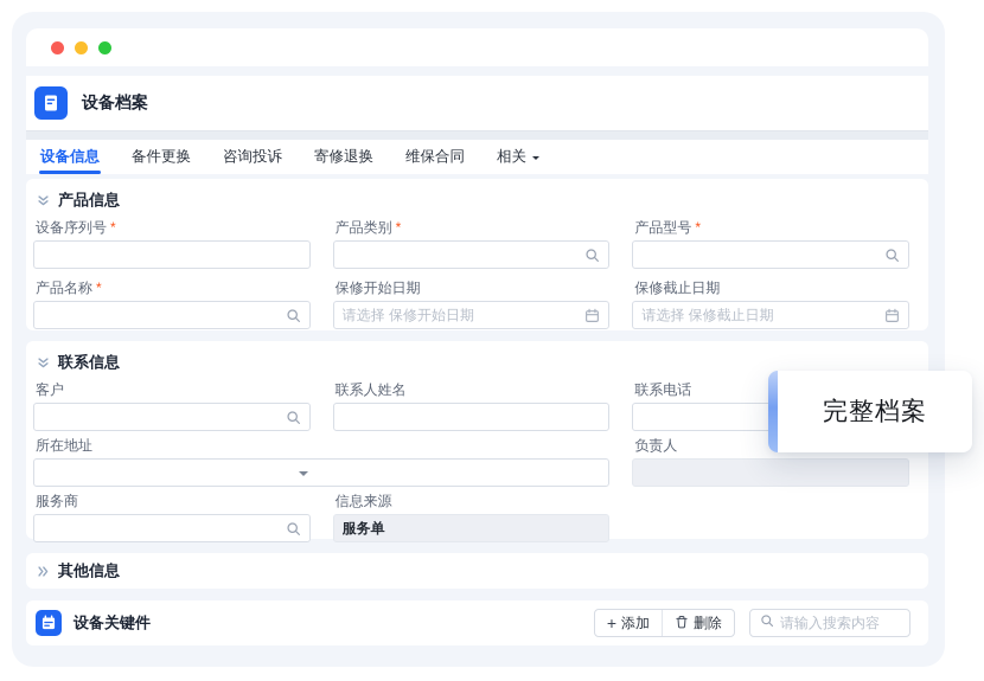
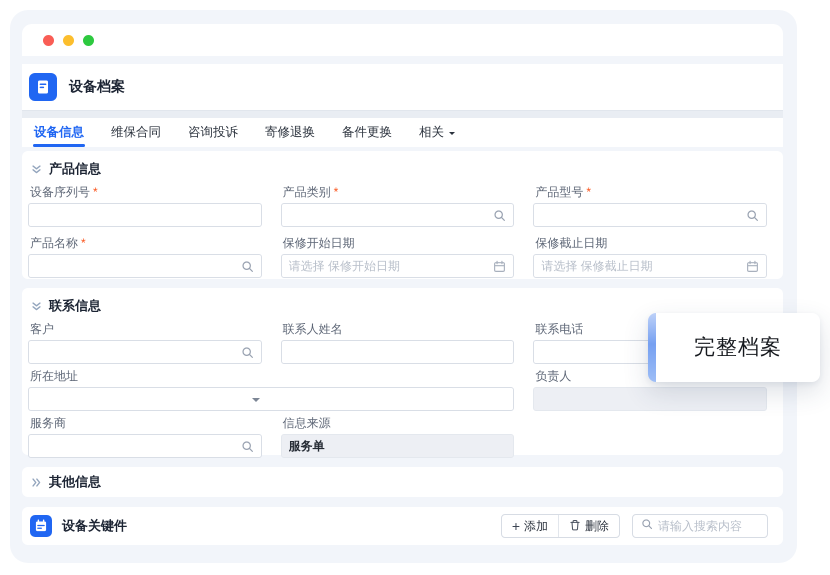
  设备档案
  设备信息
- 备件更换
+ 维保合同
  咨询投诉
  寄修退换
- 维保合同
+ 备件更换
  相关
  产品信息
  设备序列号
  *
  产品类别
  *
  产品型号
  *
  产品名称
  *
  保修开始日期
  请选择 保修开始日期
  保修截止日期
  请选择 保修截止日期
  联系信息
  客户
  联系人姓名
  联系电话
  所在地址
  负责人
  服务商
  信息来源
  服务单
  其他信息
  设备关键件
  +
  添加
  删除
  请输入搜索内容
  完整档案
